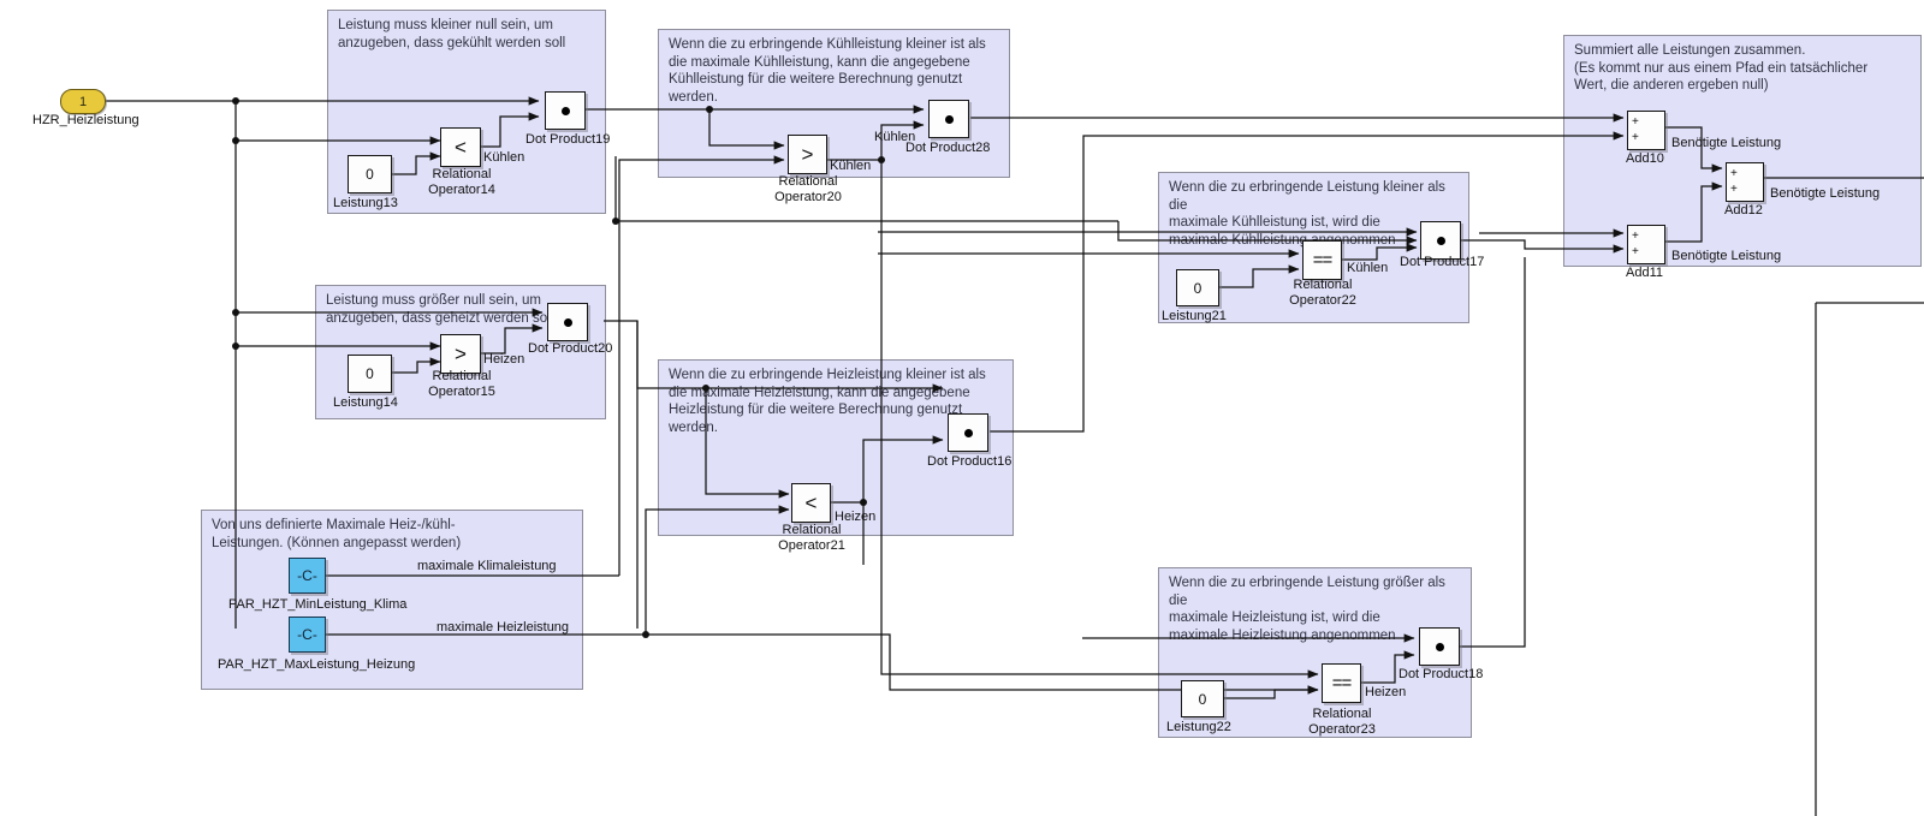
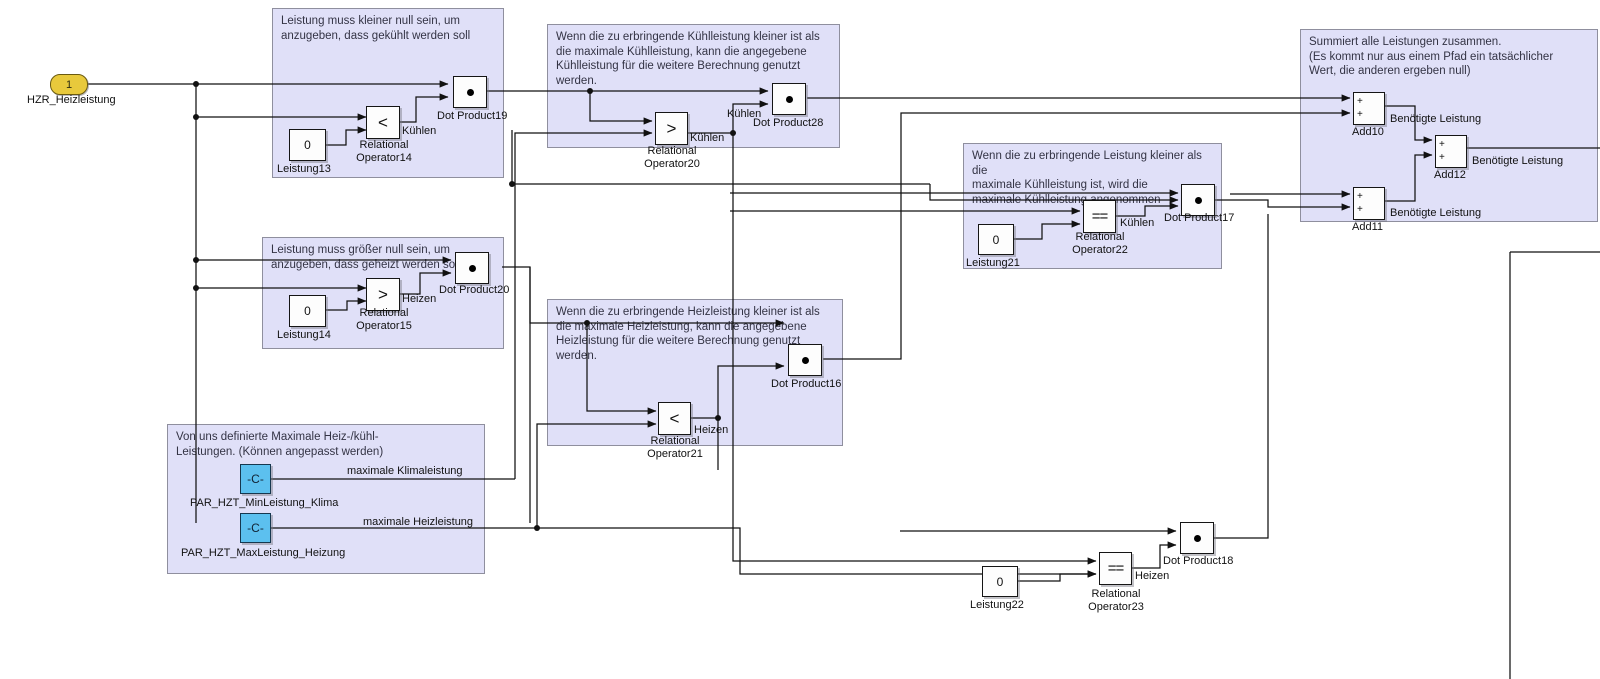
  Leistung muss kleiner null sein, um
  anzugeben, dass gekühlt werden soll
  Leistung muss größer null sein, um
  anzugeben, dass geheizt werden so
  Wenn die zu erbringende Kühlleistung kleiner ist als
  die maximale Kühlleistung, kann die angegebene
  Kühlleistung für die weitere Berechnung genutzt werden.
  Wenn die zu erbringende Heizleistung kleiner ist als
  die mximale Heizleistung, kann die angegebene
  Heizleistung für die weitere Berechnung genutzt werden.
  Von uns definierte Maximale Heiz-/kühl-
  Leistungen. (Können angepasst werden)
  Wenn die zu erbringende Leistung kleiner als die
  maximale Kühlleistung ist, wird die
- Wenn die zu erbringende Leistung größer als die
- maximale Heizleistung ist, wird die
- maximale Heizleistung angenommen
  Summiert alle Leistungen zusammen.
  (Es kommt nur aus einem Pfad ein tatsächlicher
  Wert, die anderen ergeben null)
  1
  HZR_Heizleistung
  0
  Leistung13
  <
  Relational
  Operator14
  Kühlen
  Dot Product19
  0
  Leistung14
  >
  Relational
  Operator15
  Heizen
  Dot Product20
  >
  Relational
  Operator20
  Kühlen
  Dot Product28
  Kühlen
  <
  Relational
  Operator21
  Heizen
  Dot Product16
  -C-
  PAR_HZT_MinLeistung_Klima
  maximale Klimaleistung
  -C-
  PAR_HZT_MaxLeistung_Heizung
  maximale Heizleistung
  0
  Leistung21
  ==
  Relational
  Operator22
  Kühlen
  Dot Product17
  0
  Leistung22
  ==
  Relational
  Operator23
  Heizen
  Dot Product18
  +
  +
  Add10
  Benötigte Leistung
  +
  +
  Add11
  Benötigte Leistung
  +
  +
  Add12
  Benötigte Leistung
